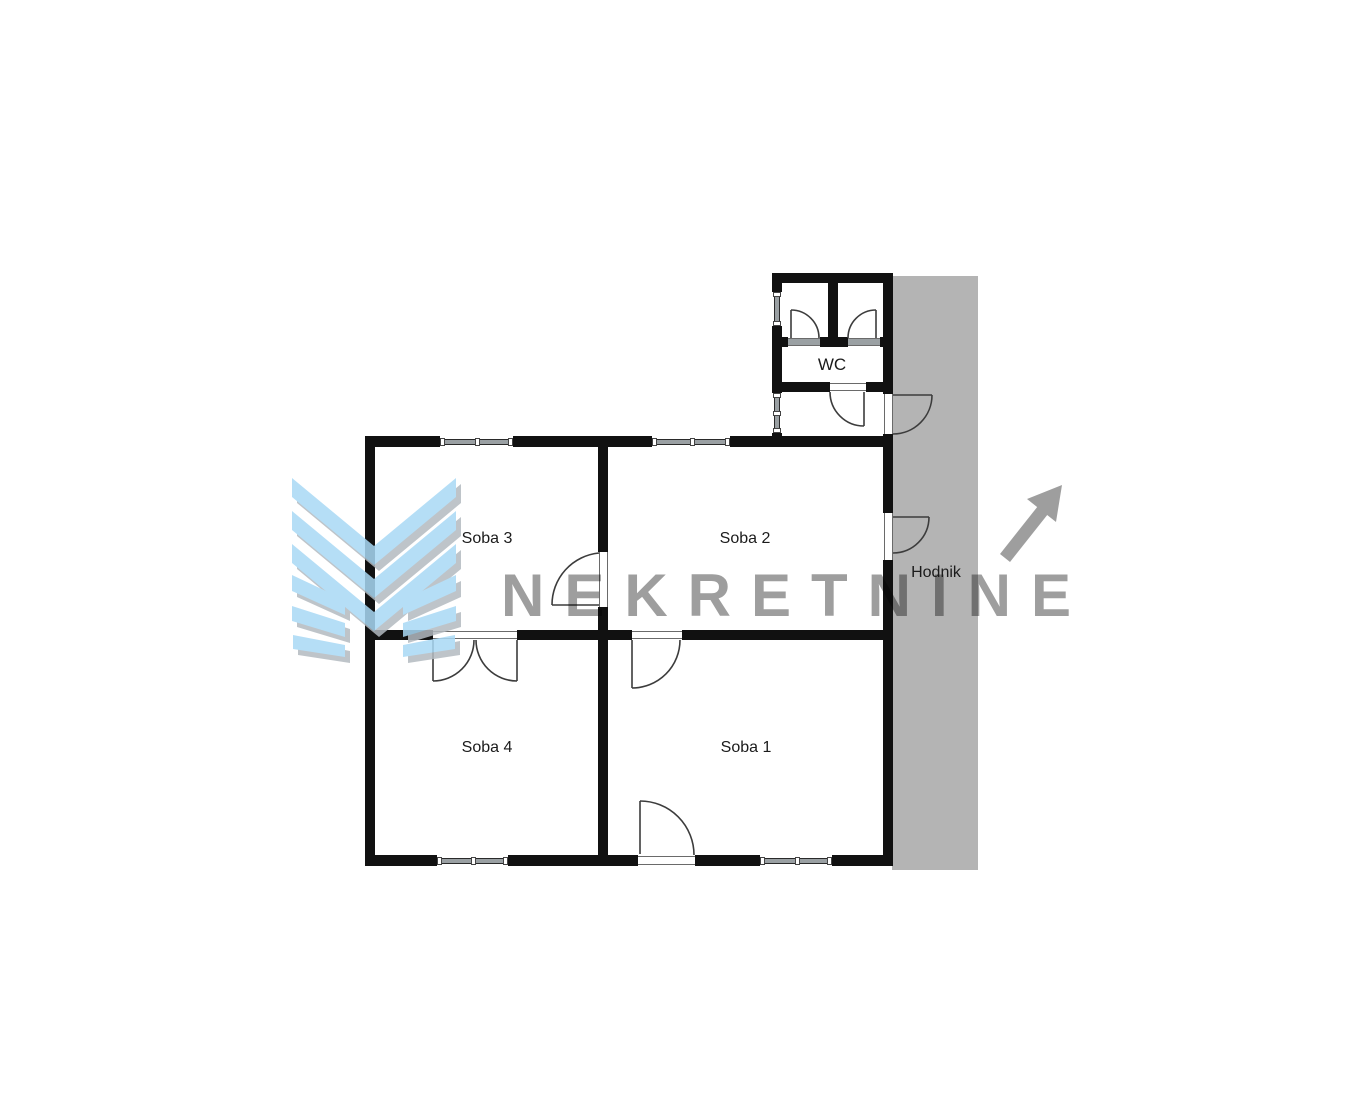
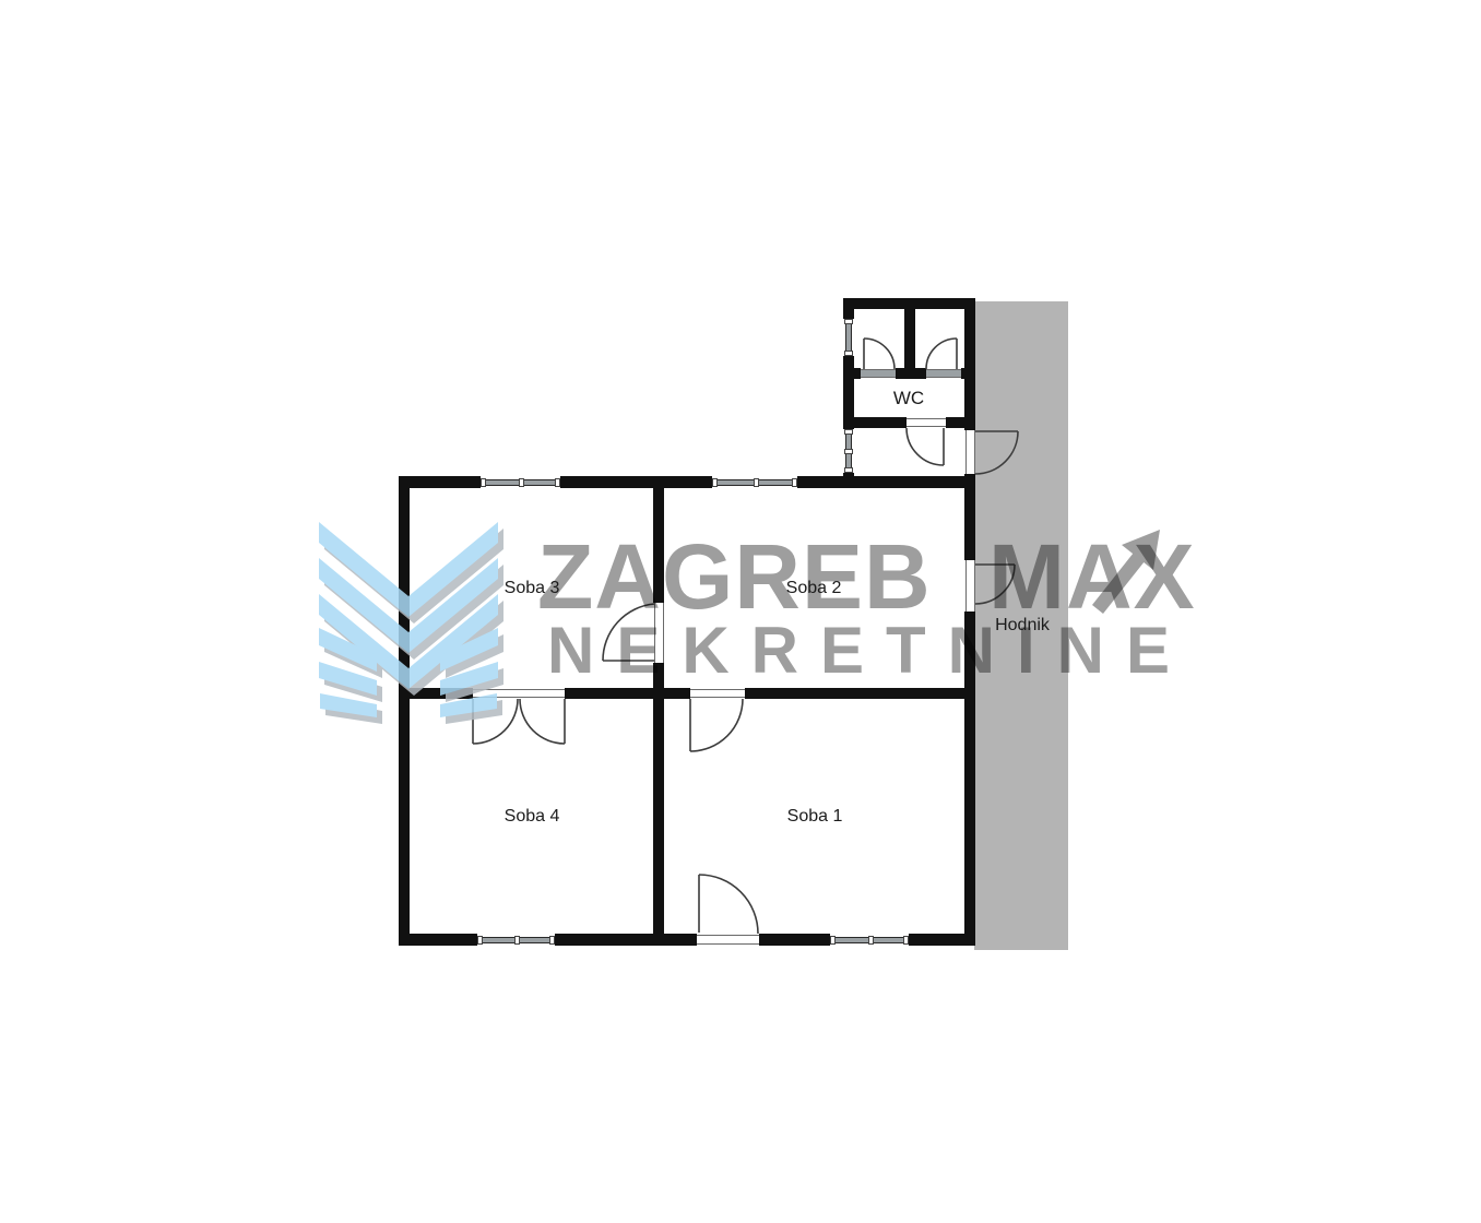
+ ZAGREB MAX
  NEKRETNINE
  Soba 3
  Soba 2
  Soba 4
  Soba 1
  WC
  Hodnik
